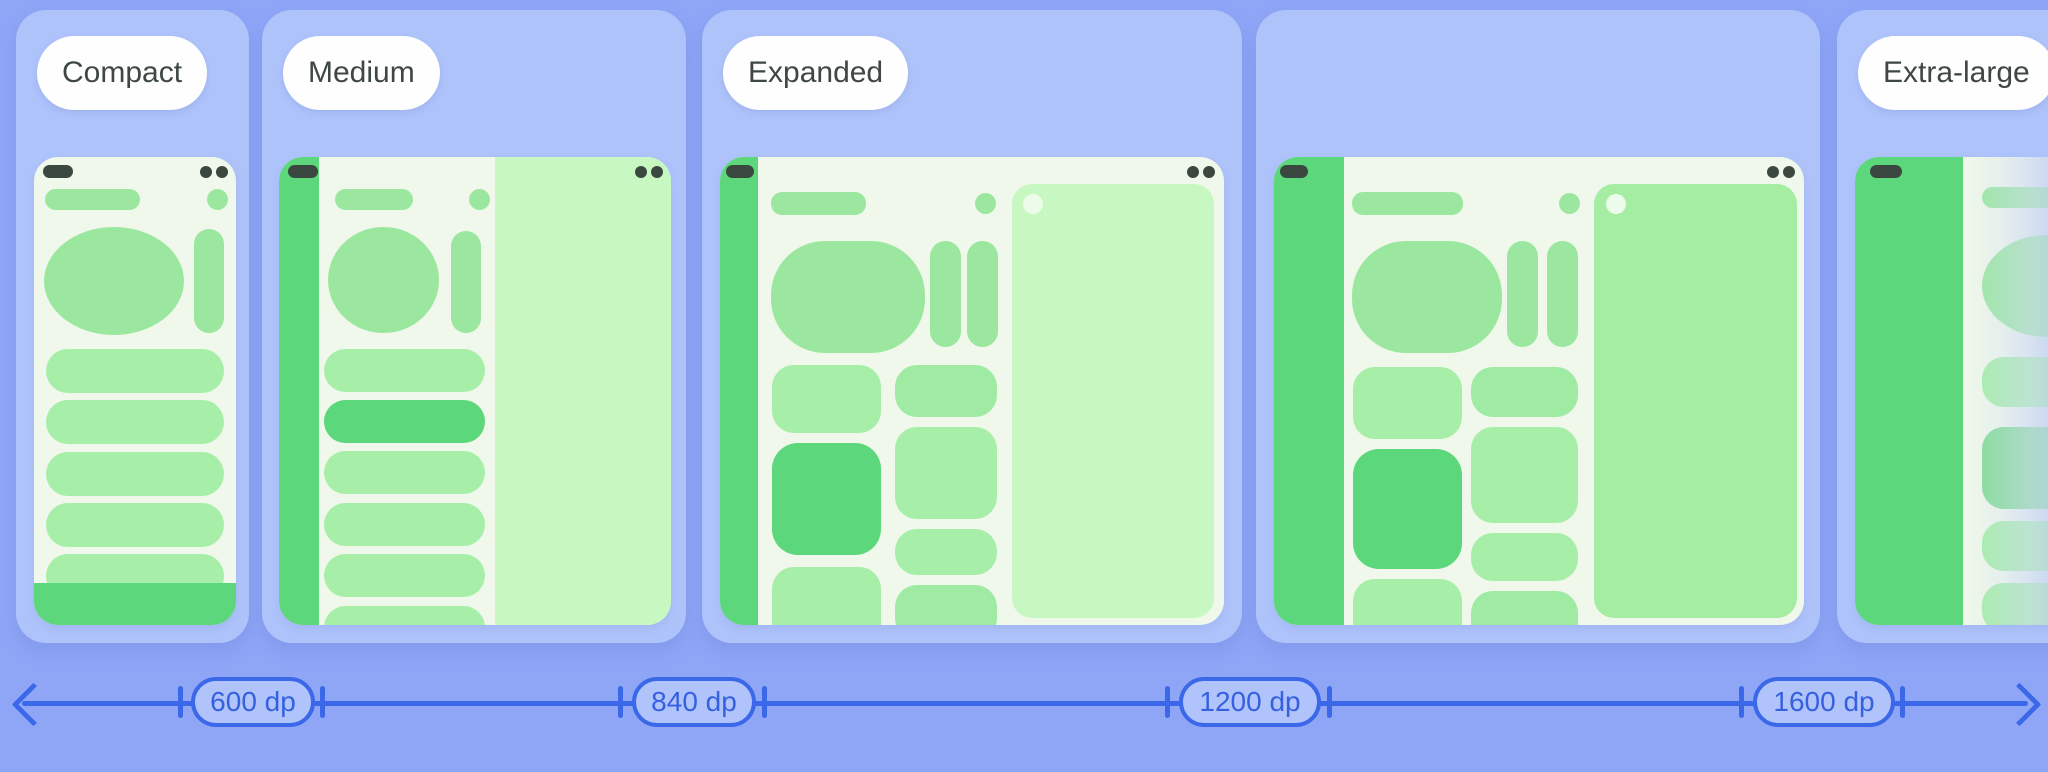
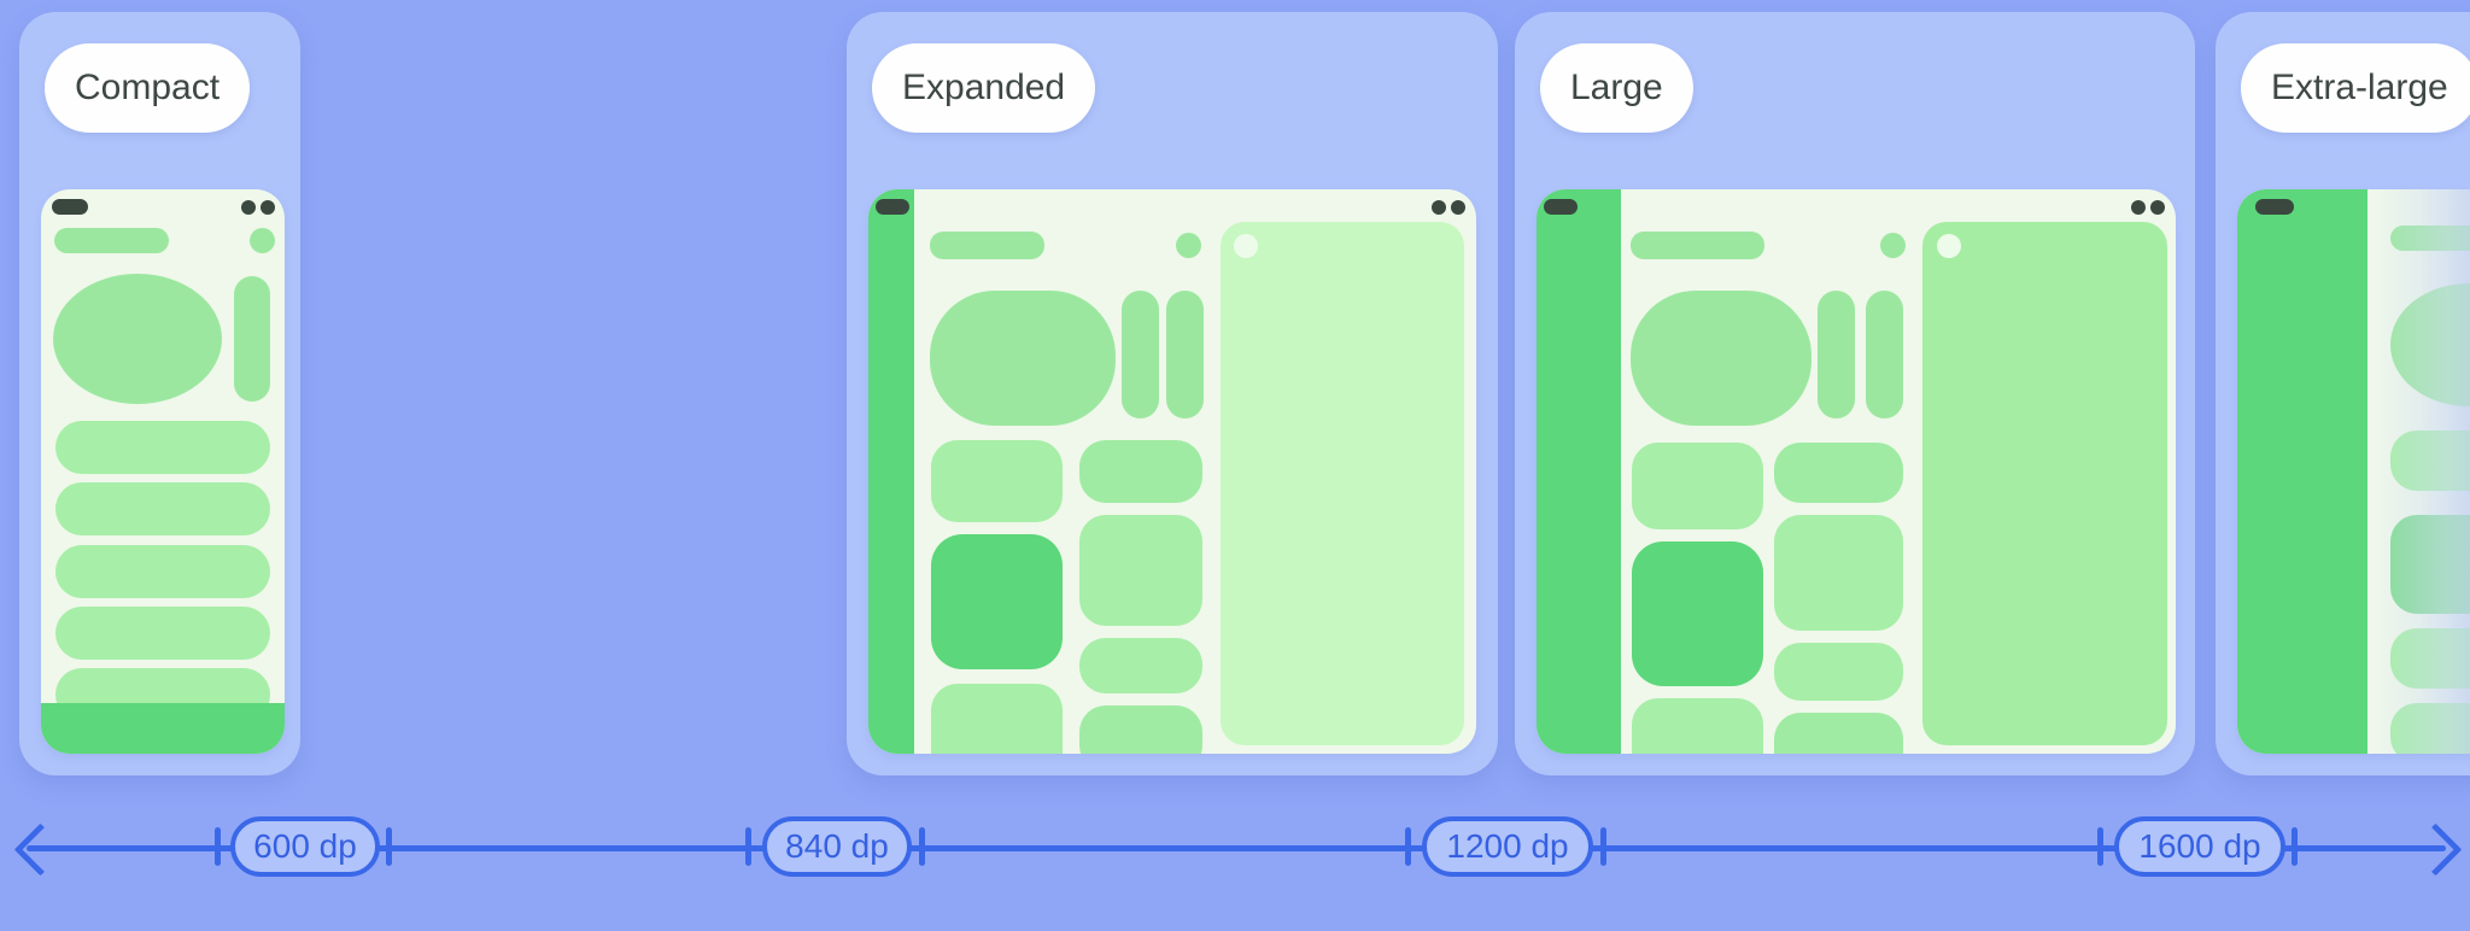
  Compact
- Medium
  Expanded
+ Large
  Extra-large
  600 dp
  840 dp
  1200 dp
  1600 dp
